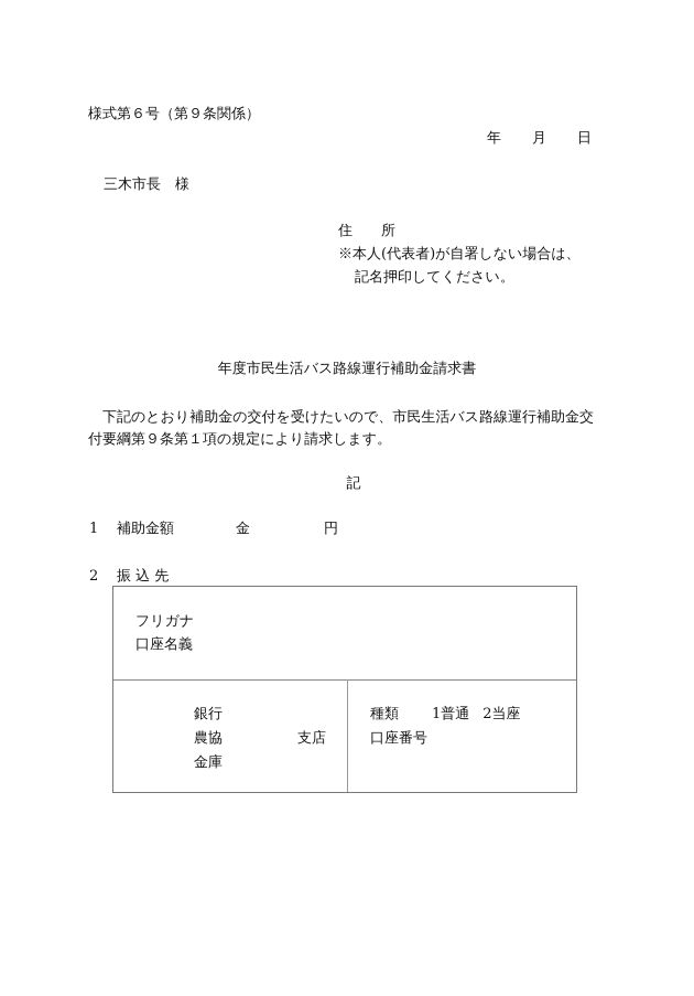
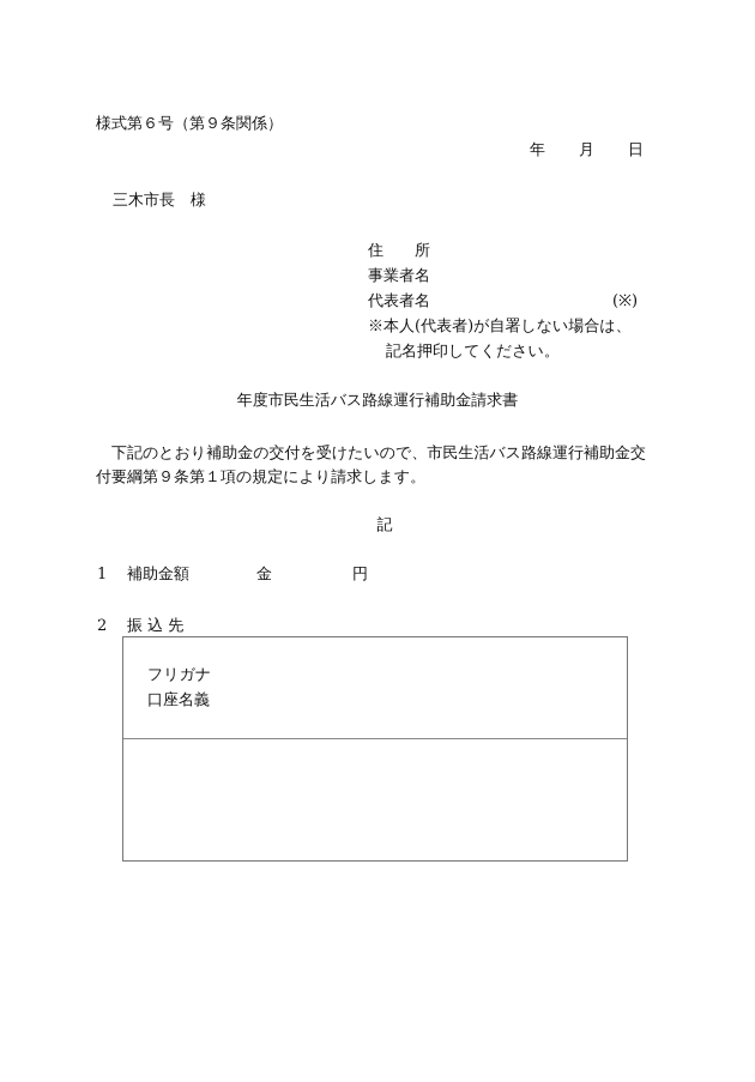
  様式第６号（第９条関係）
  年 月 日
  三木市長 様
  住 所
+ 事業者名
+ 代表者名
+ (※)
  ※本人(代表者)が自署しない場合は、
  記名押印してください。
  年度市民生活バス路線運行補助金請求書
  下記のとおり補助金の交付を受けたいので、市民生活バス路線運行補助金交
  付要綱第９条第１項の規定により請求します。
  記
  1 補助金額 金 円
  2 振 込 先
  フリガナ
  口座名義
- 銀行
- 農協
- 金庫
- 支店
- 種類 1普通 2当座
- 口座番号
